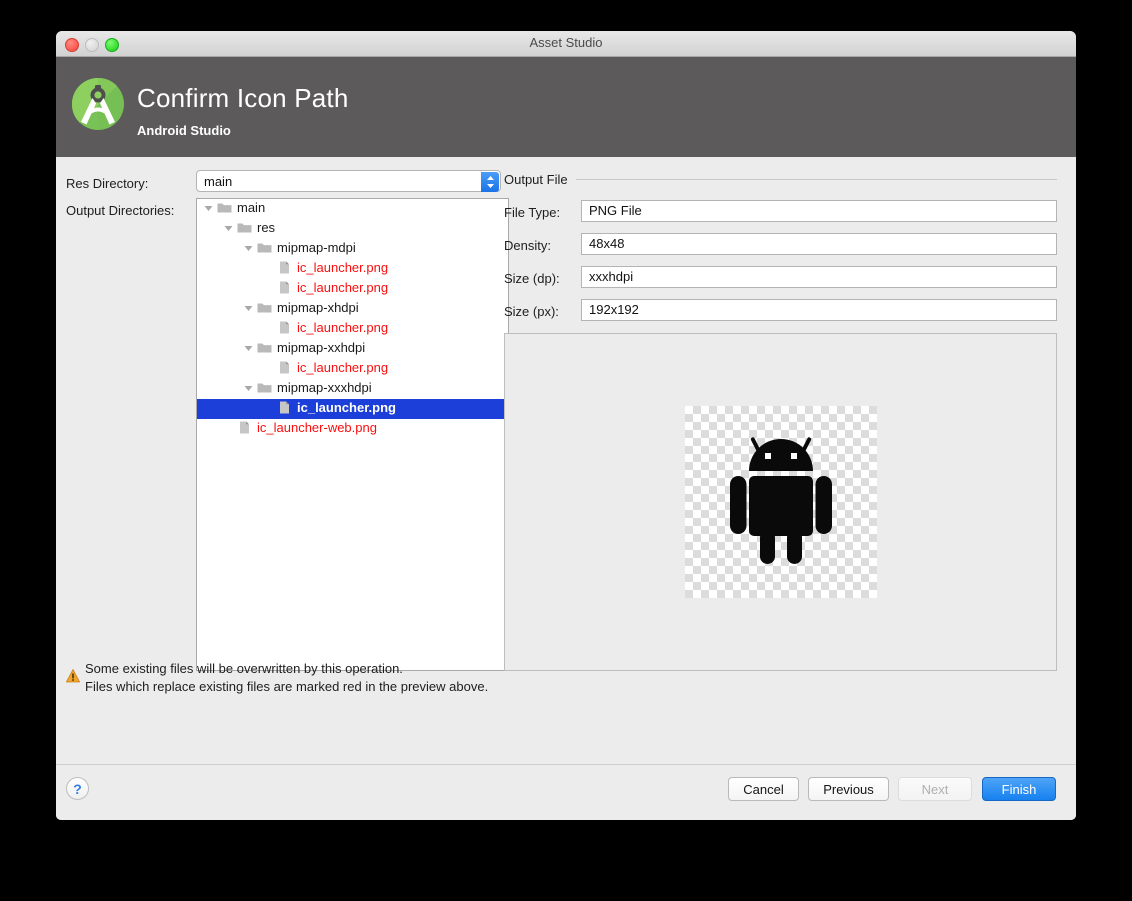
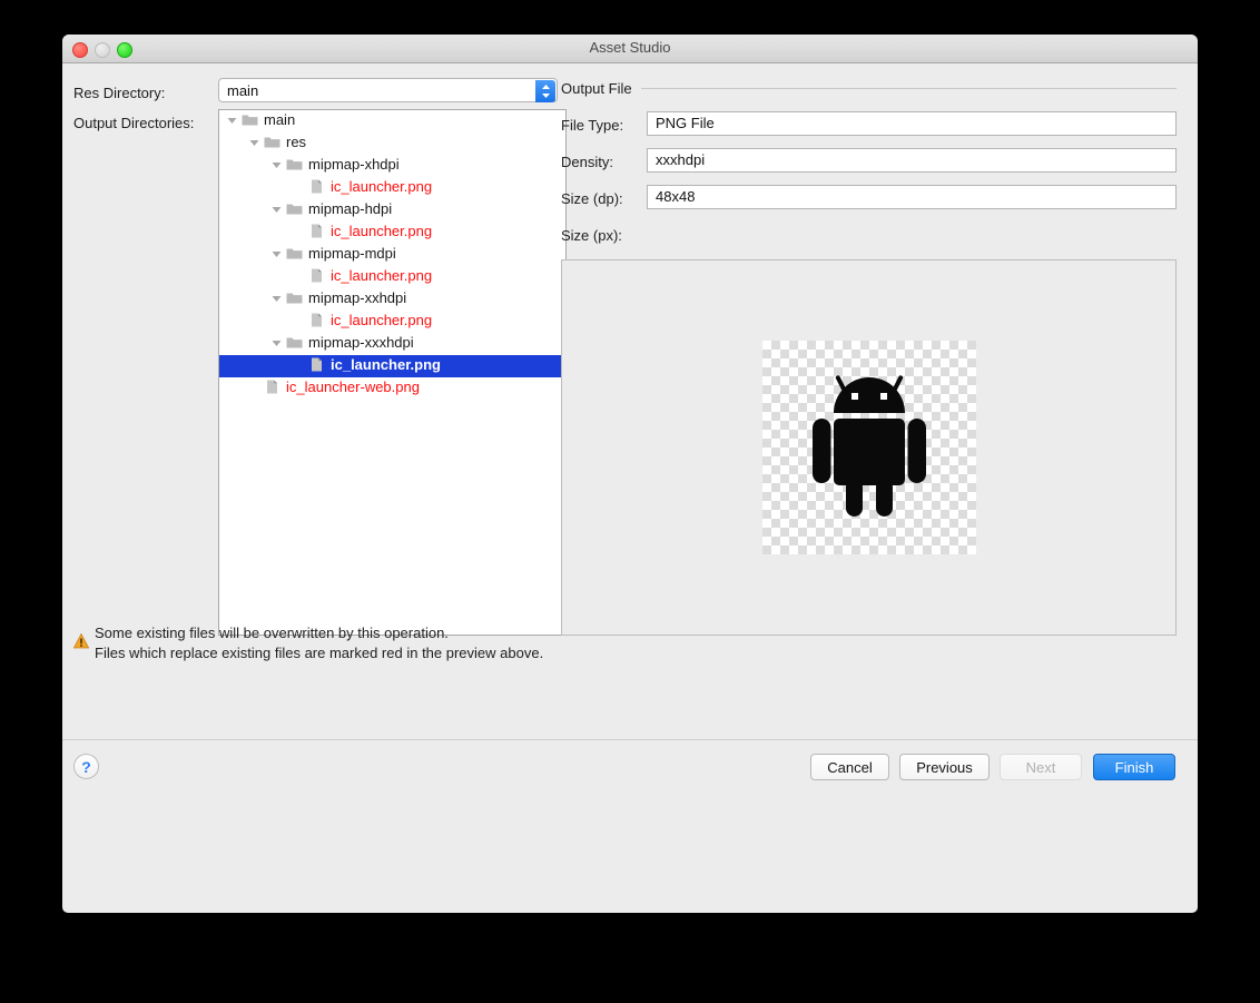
  Asset Studio
- Confirm Icon Path
- Android Studio
  Res Directory:
  main
  Output Directories:
  main
  res
- mipmap-mdpi
+ mipmap-xhdpi
  ic_launcher.png
+ mipmap-hdpi
  ic_launcher.png
- mipmap-xhdpi
+ mipmap-mdpi
  ic_launcher.png
  mipmap-xxhdpi
  ic_launcher.png
  mipmap-xxxhdpi
  ic_launcher.png
  ic_launcher-web.png
  Output File
  File Type:
  PNG File
  Density:
- 48x48
+ xxxhdpi
  Size (dp):
- xxxhdpi
+ 48x48
  Size (px):
- 192x192
  Some existing files will be overwritten by this operation.
  Files which replace existing files are marked red in the preview above.
  ?
  Cancel
  Previous
  Next
  Finish
